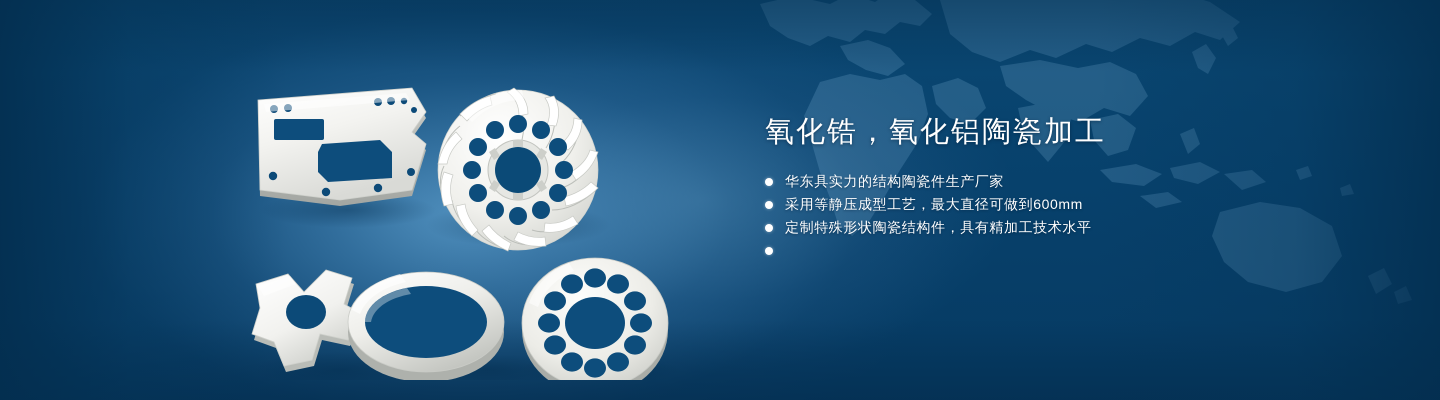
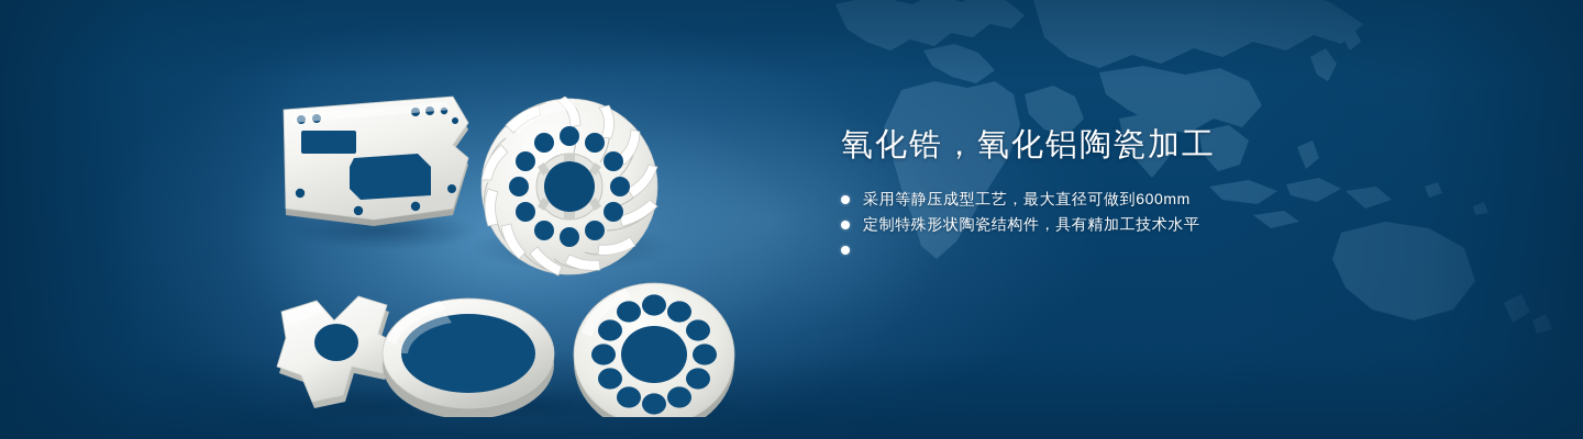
  氧化锆，氧化铝陶瓷加工
- 华东具实力的结构陶瓷件生产厂家
  采用等静压成型工艺，最大直径可做到600mm
  定制特殊形状陶瓷结构件，具有精加工技术水平
